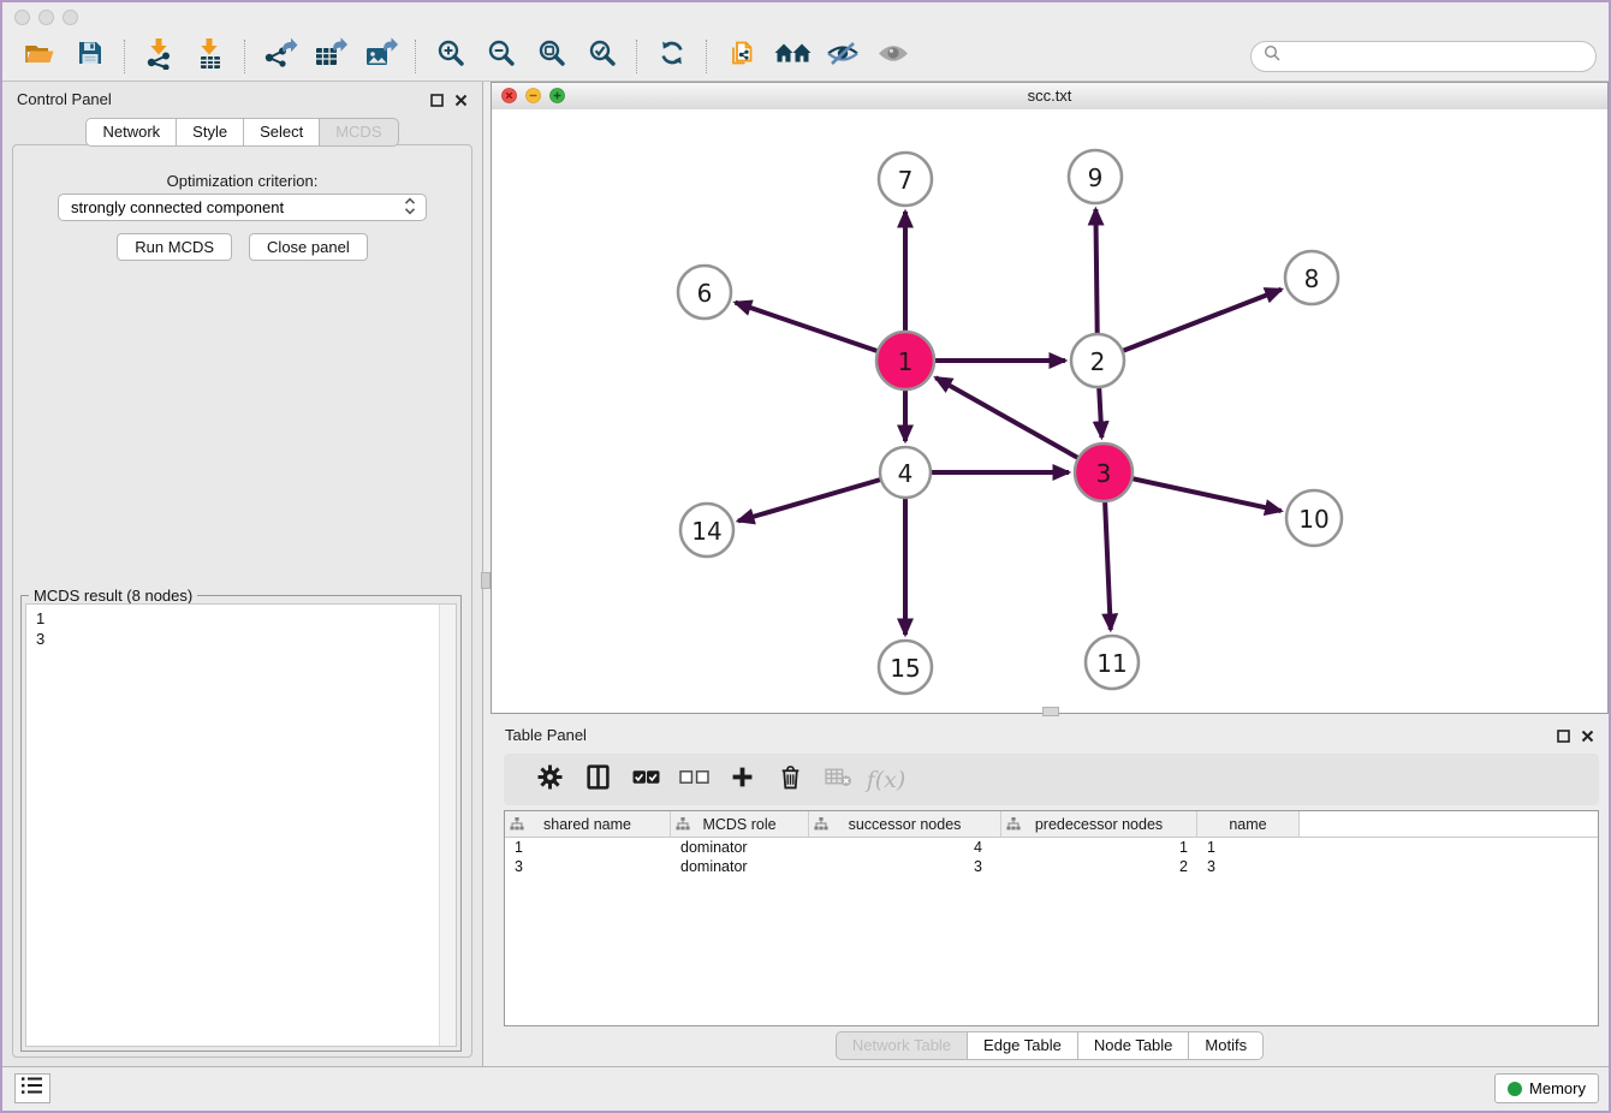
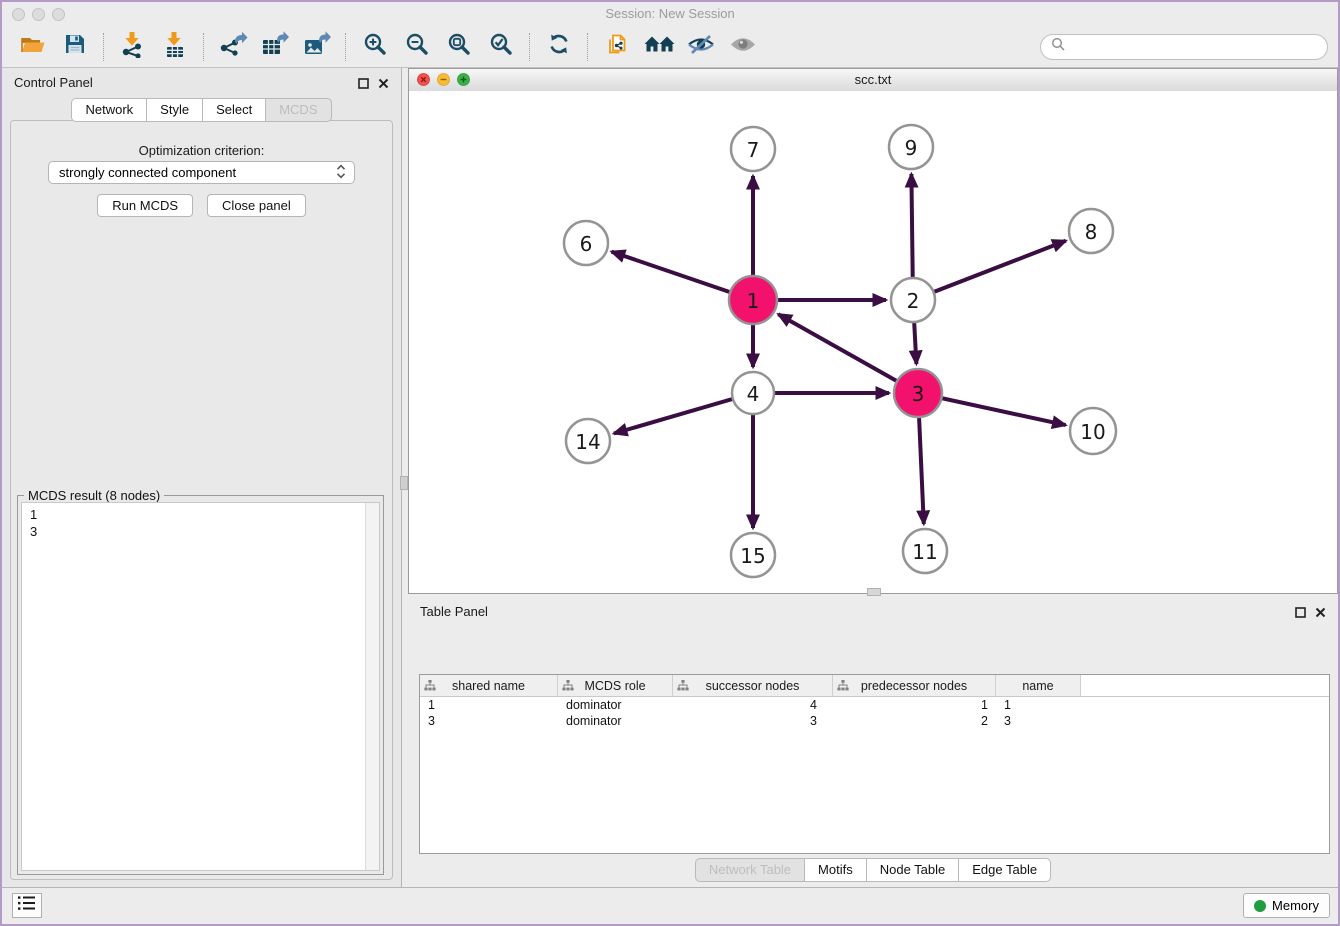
+ Session: New Session
  Control Panel
  Network
  Style
  Select
  MCDS
  Optimization criterion:
  strongly connected component
  Run MCDS
  Close panel
  MCDS result (8 nodes)
  1
  3
  scc.txt
  7
  9
  6
  8
  1
  2
  4
  3
  14
  10
  15
  11
  Table Panel
- f(x)
  shared name
  MCDS role
  successor nodes
  predecessor nodes
  name
  1
  dominator
  4
  1
  1
  3
  dominator
  3
  2
  3
  Network Table
- Edge Table
+ Motifs
  Node Table
- Motifs
+ Edge Table
  Memory
